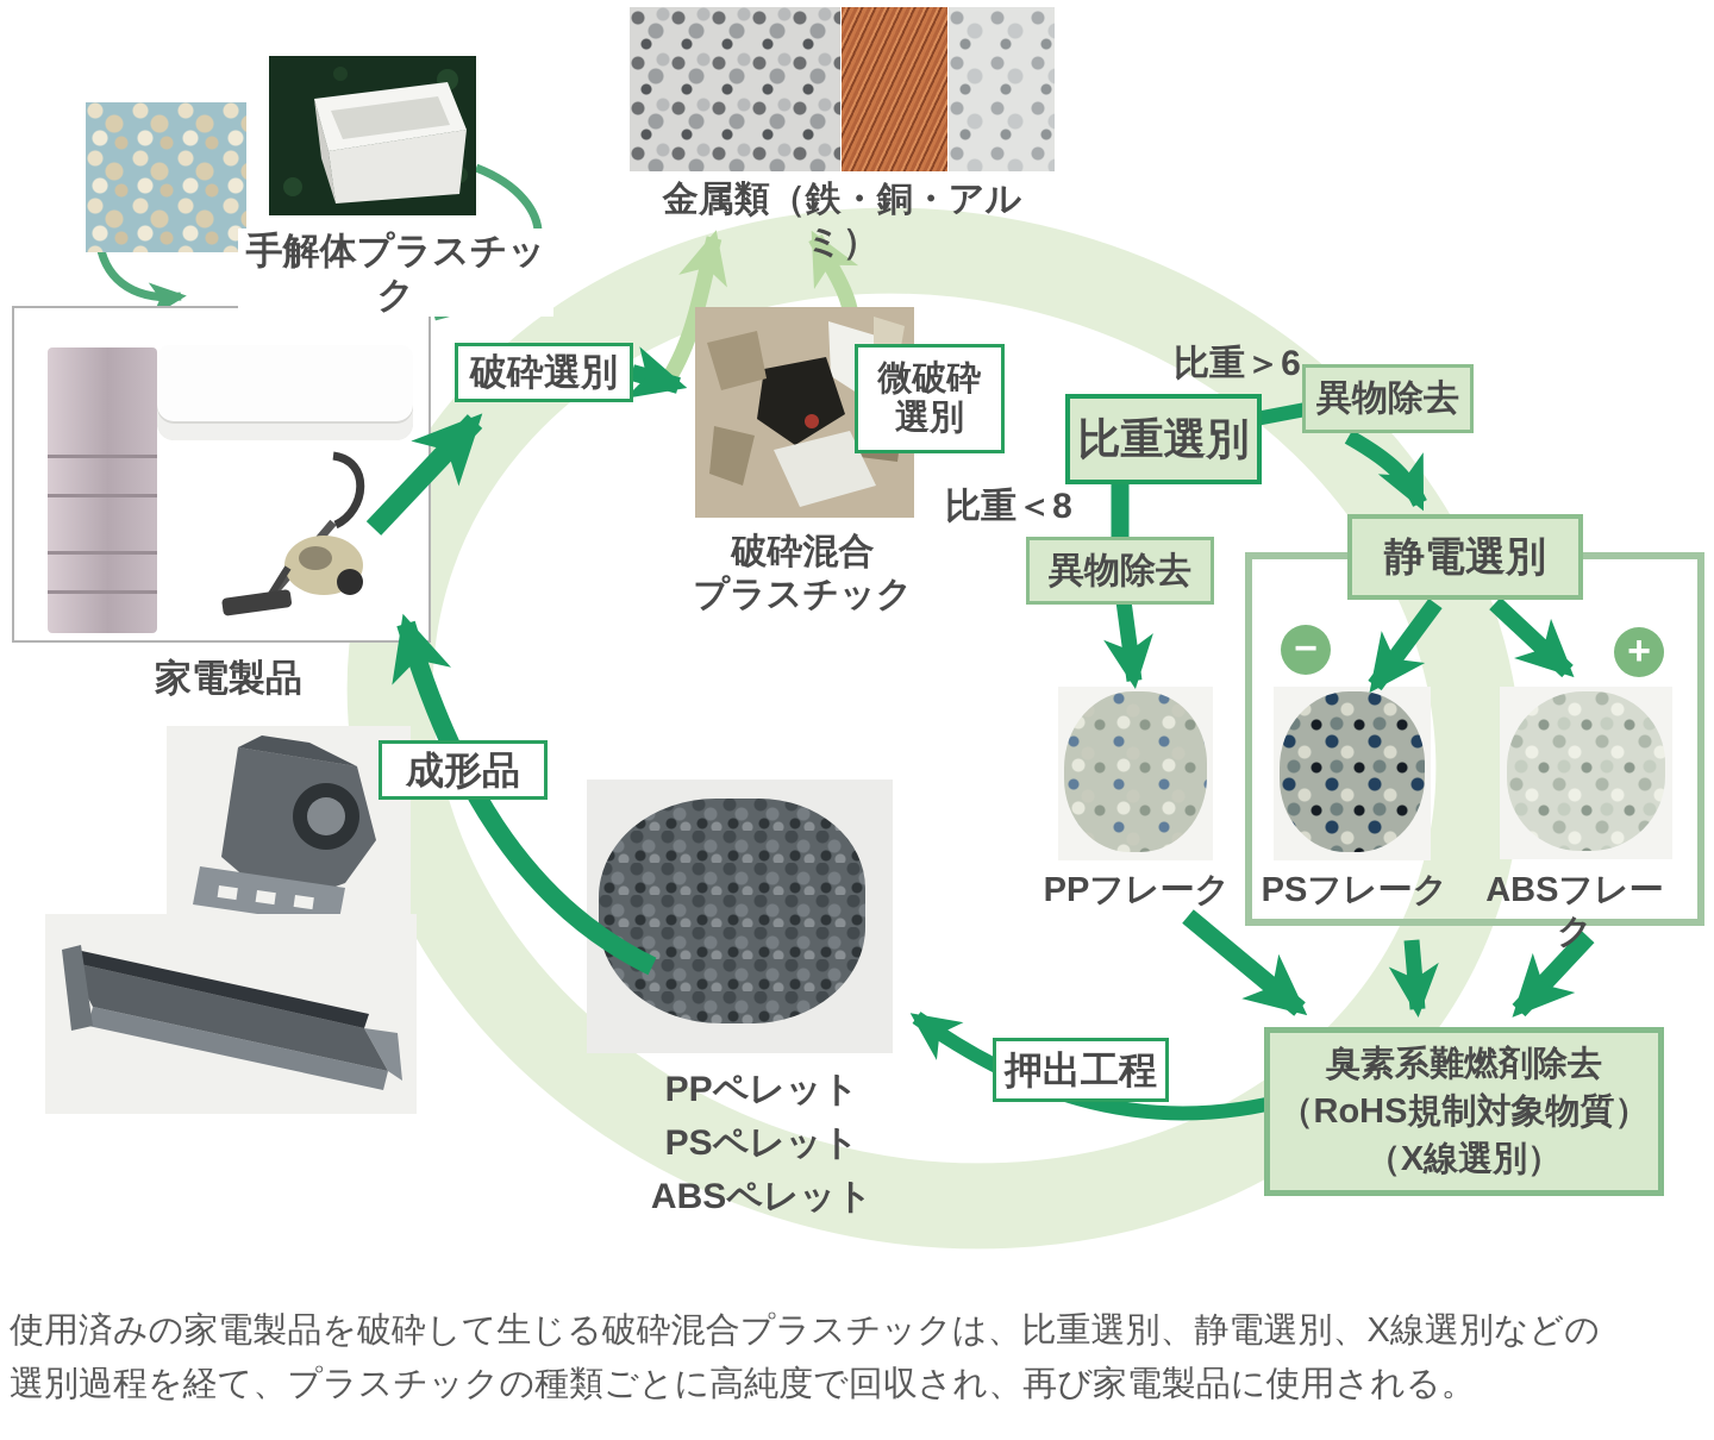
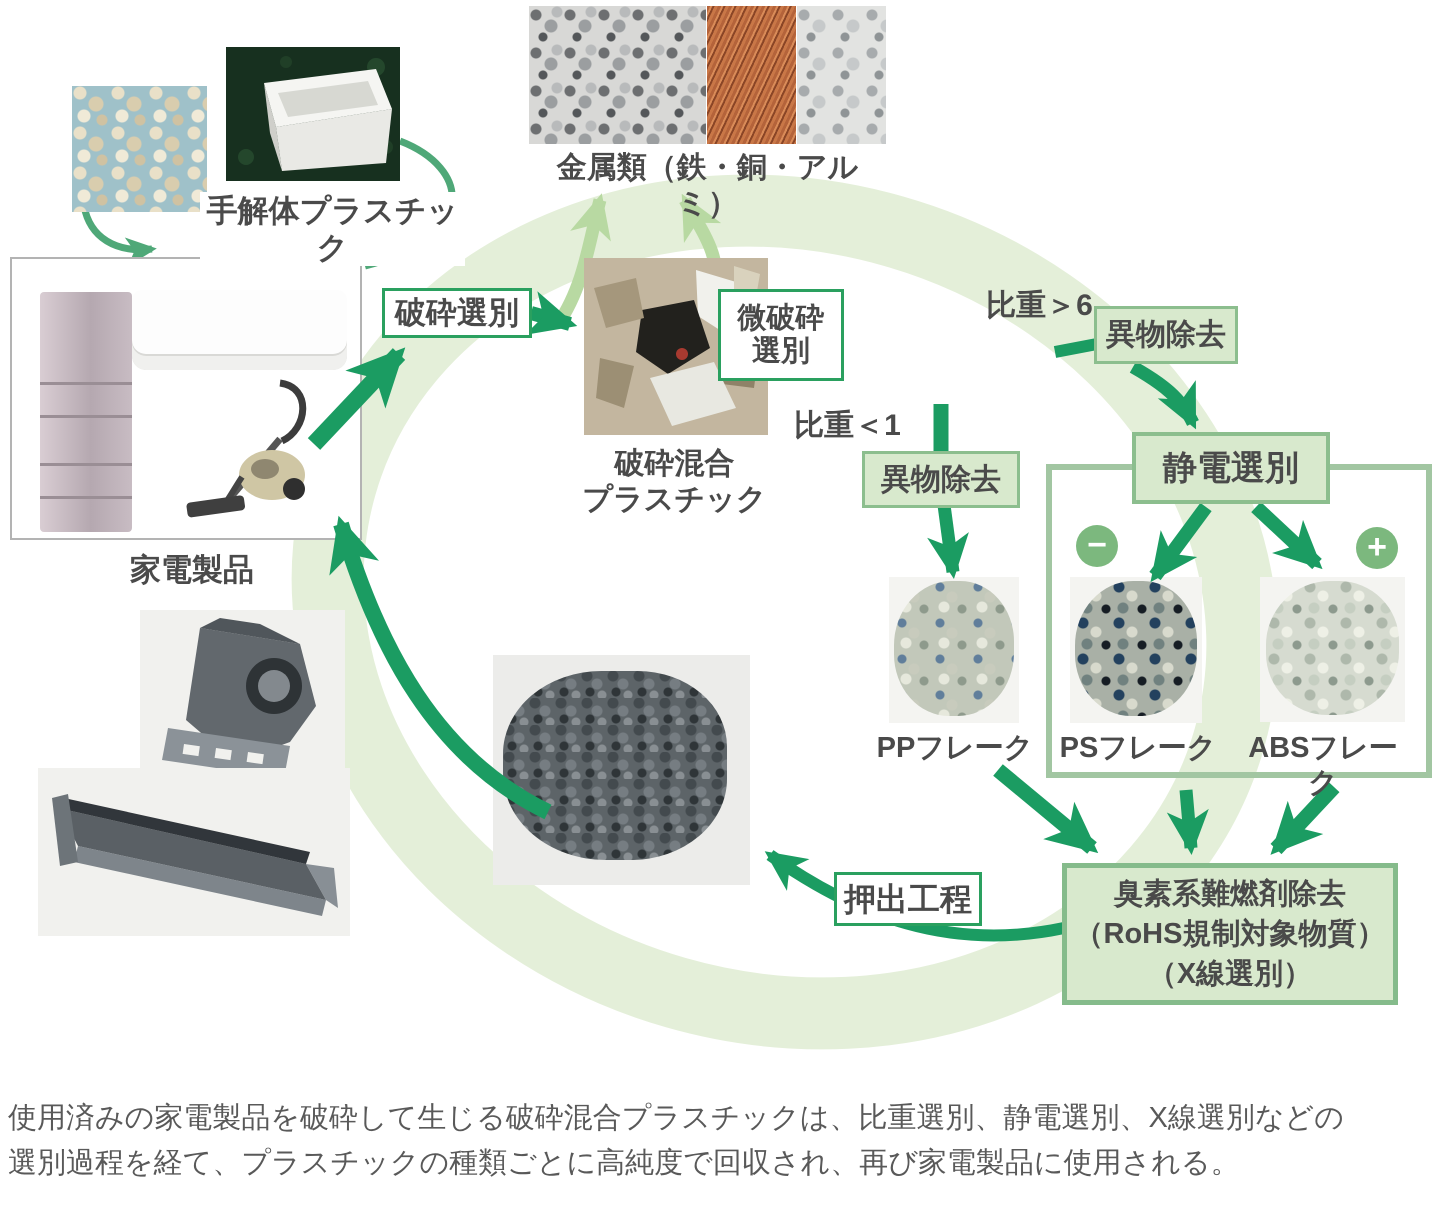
  手解体プラスチック
  金属類（鉄・銅・アルミ）
  家電製品
  破砕選別
  微破砕
  選別
  破砕混合
  プラスチック
  比重＞6
- 比重選別
  異物除去
- 比重＜8
+ 比重＜1
  異物除去
  静電選別
  −
  +
  PPフレーク
  PSフレーク
  ABSフレーク
  臭素系難燃剤除去
  （RoHS規制対象物質）
  （X線選別）
  押出工程
- PPペレット
- PSペレット
- ABSペレット
- 成形品
  使用済みの家電製品を破砕して生じる破砕混合プラスチックは、比重選別、静電選別、X線選別などの
  選別過程を経て、プラスチックの種類ごとに高純度で回収され、再び家電製品に使用される。
